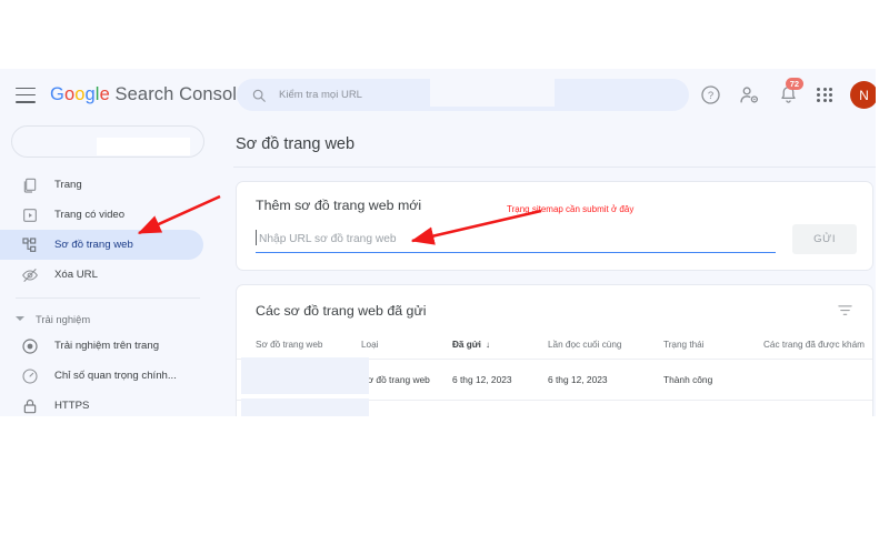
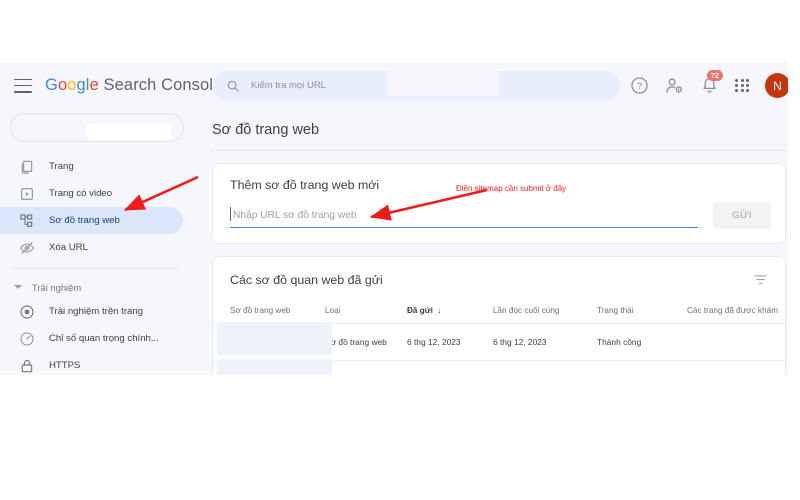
  Google Search Consol
  Kiểm tra mọi URL
  ?
  72
  N
  Trang
  Trang có video
  Sơ đồ trang web
  Xóa URL
  Trải nghiệm
  Trải nghiệm trên trang
  Chỉ số quan trọng chính...
  HTTPS
  Sơ đồ trang web
  Thêm sơ đồ trang web mới
- Trạng sitemap cần submit ở đây
+ Điền sitemap cần submit ở đây
  Nhập URL sơ đồ trang web
  GỬI
- Các sơ đồ trang web đã gửi
+ Các sơ đồ quan web đã gửi
  Sơ đồ trang web	Loại	Đã gửi ↓	Lần đọc cuối cùng	Trạng thái	Các trang đã được khám
  	ơ đồ trang web	6 thg 12, 2023	6 thg 12, 2023	Thành công
